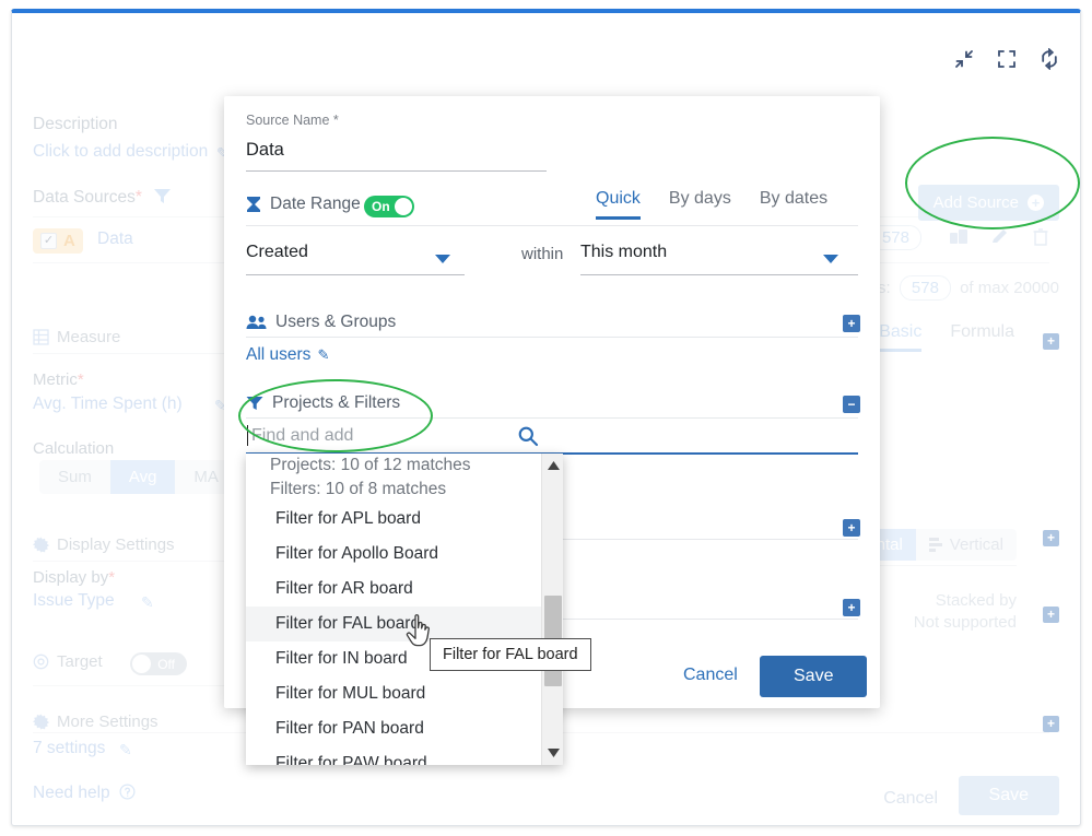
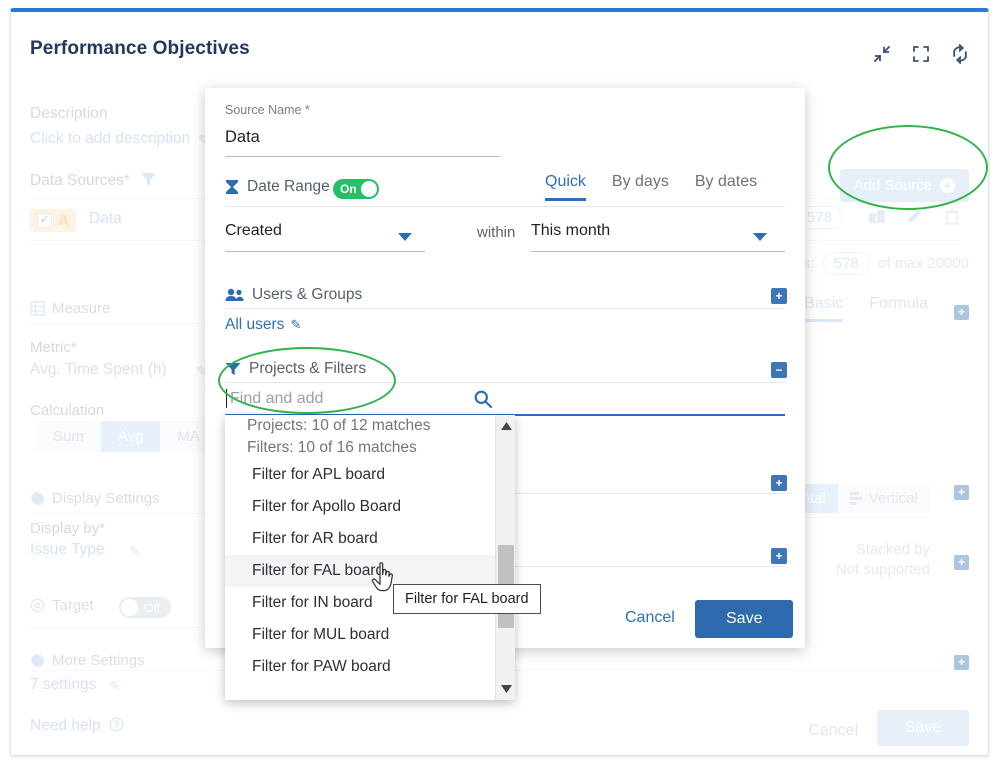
+ Performance Objectives
  Description
  Click to add description
  ✎
  Data Sources*
  ✓
  A
  Data
  Add Source
  +
  578
  s: 578 of max 20000
  Measure
  Metric*
  Avg. Time Spent (h)
  ✎
  Calculation
  Sum
  Avg
  MA
  Display Settings
  Display by*
  Issue Type
  ✎
  Target
  More Settings
  7 settings
  ✎
  Need help
  Basic
  Formula
  Stacked by
  Not supported
  +
  +
  +
  +
  Cancel
  Save
  Source Name *
  Data
  Date Range
  On
  Quick
  By days
  By dates
  Created
  within
  This month
  Users & Groups
  +
  All users
  ✎
  Projects & Filters
  −
  Find and add
  +
  +
  Cancel
  Save
  Projects: 10 of 12 matches
- Filters: 10 of 8 matches
+ Filters: 10 of 16 matches
  Filter for APL board
  Filter for Apollo Board
  Filter for AR board
  Filter for FAL boar
  Filter for IN board
  Filter for MUL board
- Filter for PAN board
  Filter for PAW board
  Filter for FAL board
